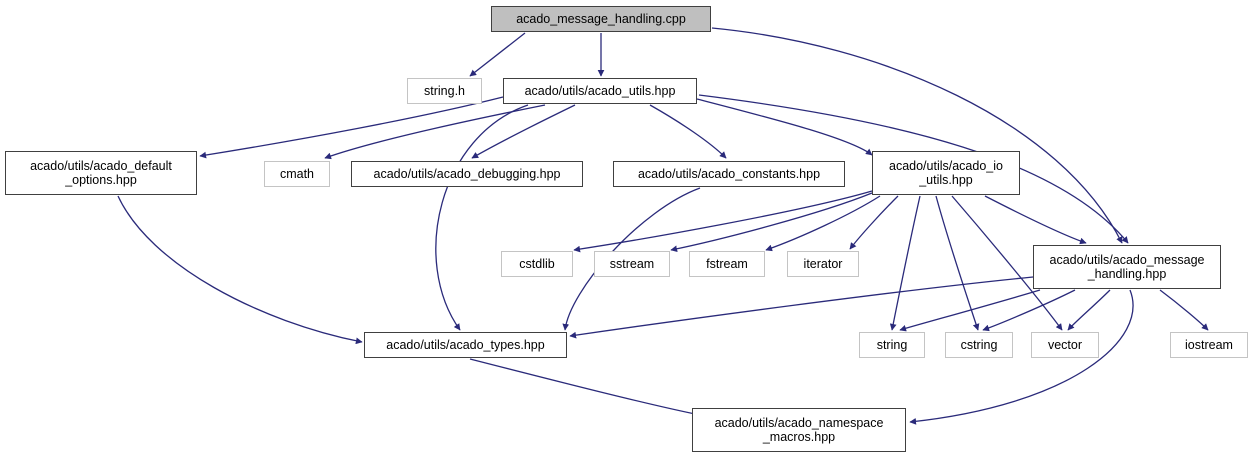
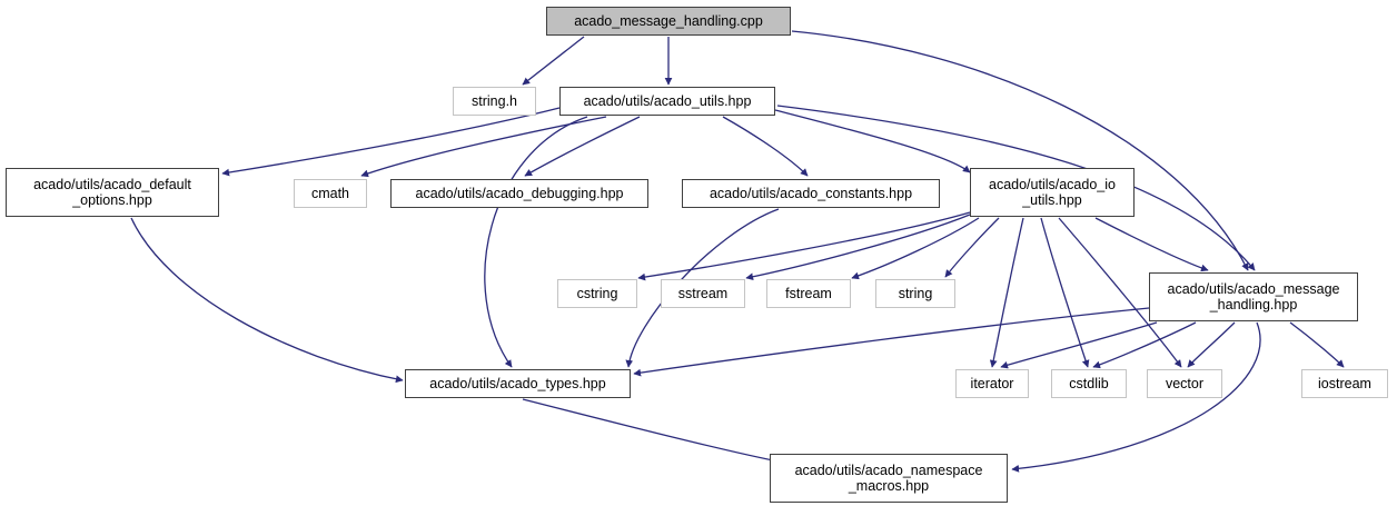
  acado_message_handling.cpp
  string.h
  acado/utils/acado_utils.hpp
  acado/utils/acado_default
  _options.hpp
  cmath
  acado/utils/acado_debugging.hpp
  acado/utils/acado_constants.hpp
  acado/utils/acado_io
  _utils.hpp
- cstdlib
+ cstring
  sstream
  fstream
- iterator
+ string
  acado/utils/acado_message
  _handling.hpp
  acado/utils/acado_types.hpp
- string
+ iterator
- cstring
+ cstdlib
  vector
  iostream
  acado/utils/acado_namespace
  _macros.hpp
